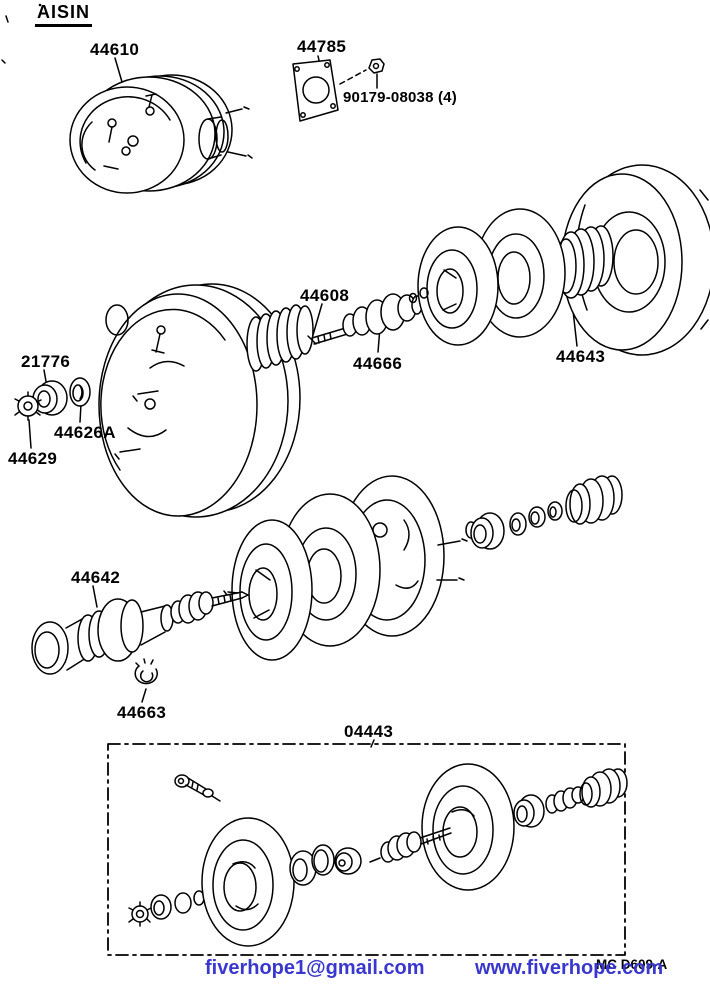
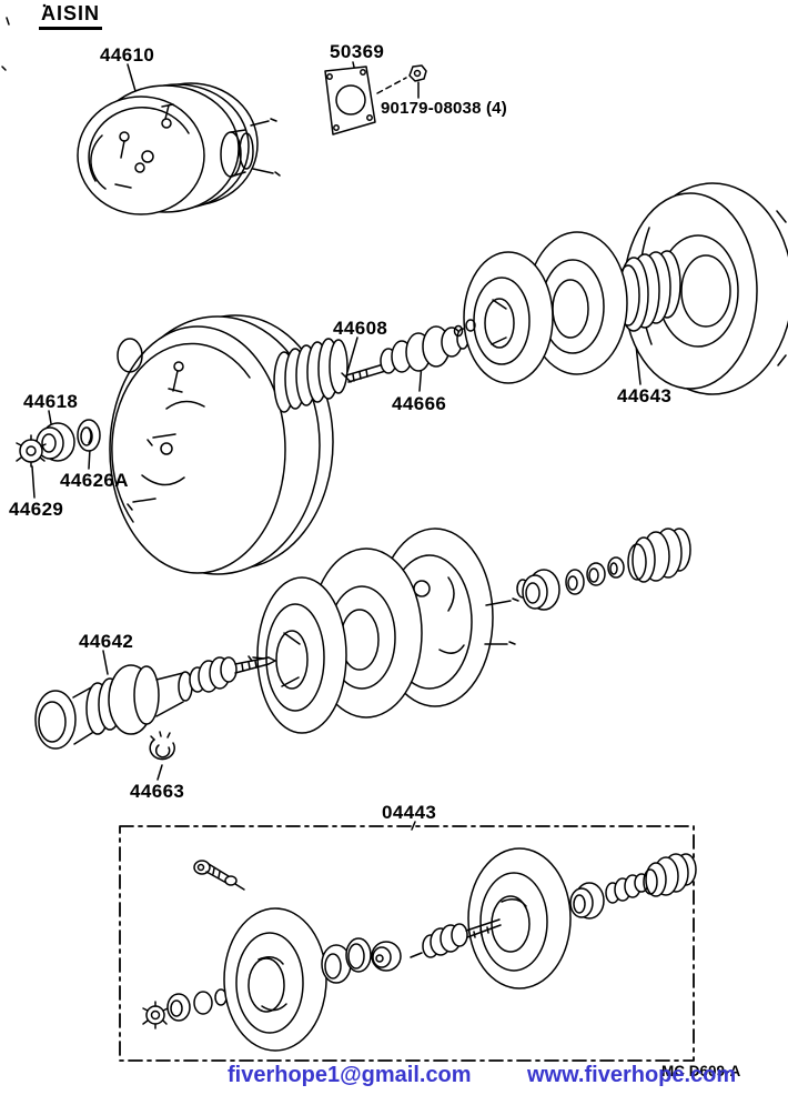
  AISIN
  44610
- 44785
+ 50369
  90179-08038 (4)
  44608
  44666
  44643
- 21776
+ 44618
  44626A
  44629
  44642
  44663
  04443
  MC D609-A
  fiverhope1@gmail.com
  www.fiverhope.com
